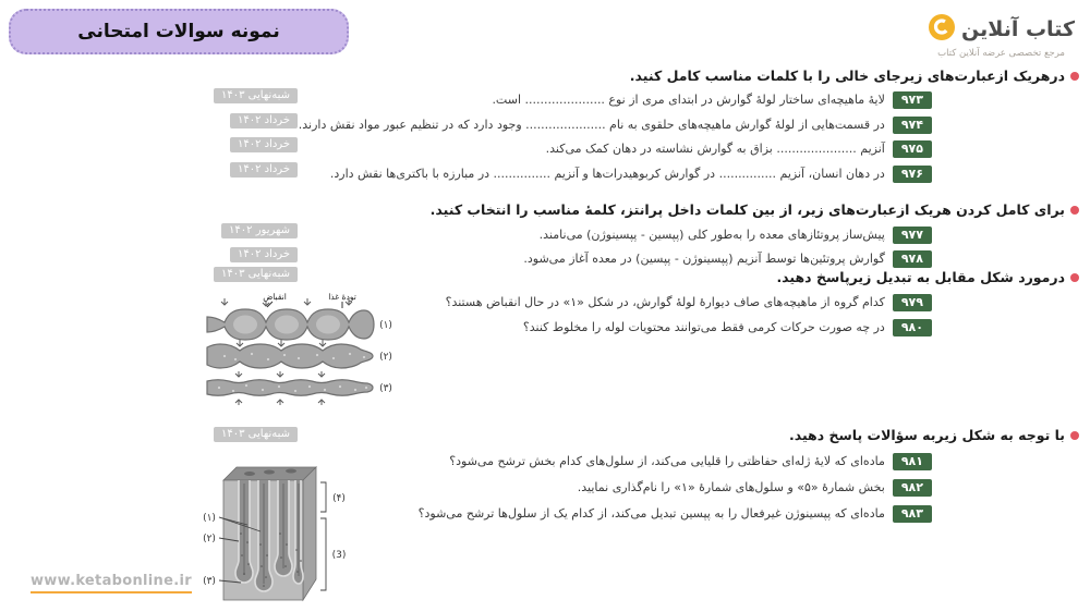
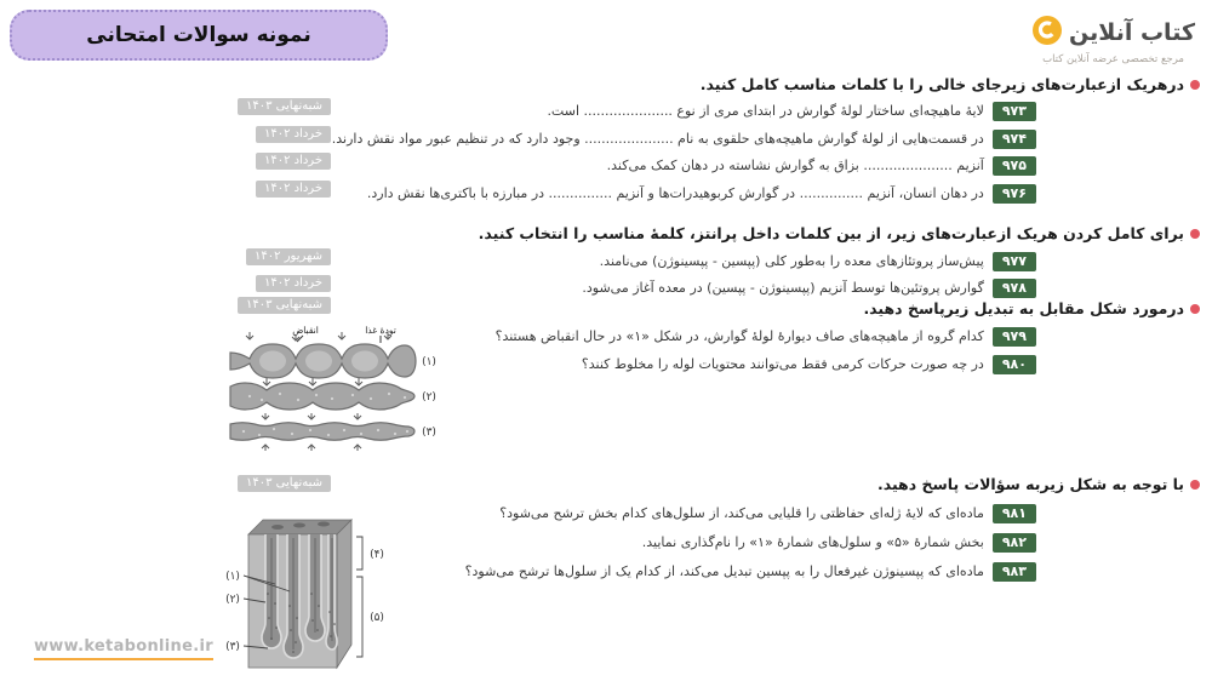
  نمونه سوالات امتحانی
  کتاب آنلاین
  مرجع تخصصی عرضه آنلاین کتاب
  درهریک ازعبارت‌های زیرجای خالی را با کلمات مناسب کامل کنید.
  ۹۷۳لایهٔ ماهیچه‌ای ساختار لولهٔ گوارش در ابتدای مری از نوع ..................... است.
  ۹۷۴در قسمت‌هایی از لولهٔ گوارش ماهیچه‌های حلقوی به نام ..................... وجود دارد که در تنظیم عبور مواد نقش دارند.
  ۹۷۵آنزیم ..................... بزاق به گوارش نشاسته در دهان کمک می‌کند.
  ۹۷۶در دهان انسان، آنزیم ............... در گوارش کربوهیدرات‌ها و آنزیم ............... در مبارزه با باکتری‌ها نقش دارد.
  برای کامل کردن هریک ازعبارتهای زیر، از بین کلمات داخل پرانتز، کلمهٔ مناسب را انتخاب کنید.
  ۹۷۷پیش‌ساز پروتئازهای معده را به‌طور کلی (پپسین - پپسینوژن) می‌نامند.
  ۹۷۸گوارش پروتئین‌ها توسط آنزیم (پپسینوژن - پپسین) در معده آغاز می‌شود.
  درمورد شکل مقابل به تبدیل زیرپاسخ دهید.
  ۹۷۹کدام گروه از ماهیچه‌های صاف دیوارهٔ لولهٔ گوارش، در شکل «۱» در حال انقباض هستند؟
  ۹۸۰در چه صورت حرکات کرمی فقط می‌توانند محتویات لوله را مخلوط کنند؟
  با توجه به شکل زیربه سؤالات پاسخ دهید.
  ۹۸۱ماده‌ای که لایهٔ ژله‌ای حفاظتی را قلیایی می‌کند، از سلول‌های کدام بخش ترشح می‌شود؟
  ۹۸۲بخش شمارهٔ «۵» و سلول‌های شمارهٔ «۱» را نام‌گذاری نمایید.
  ۹۸۳ماده‌ای که پپسینوژن غیرفعال را به پپسین تبدیل می‌کند، از کدام یک از سلول‌ها ترشح می‌شود؟
  شبه‌نهایی ۱۴۰۳
  خرداد ۱۴۰۲
  خرداد ۱۴۰۲
  خرداد ۱۴۰۲
  شهریور ۱۴۰۲
  خرداد ۱۴۰۲
  شبه‌نهایی ۱۴۰۳
  شبه‌نهایی ۱۴۰۳
  تودهٔ غذا
  انقباض
  (۱)
  (۲)
  (۳)
  (۱)
  (۲)
  (۳)
  (۴)
- (3)
+ (۵)
  www.ketabonline.ir
